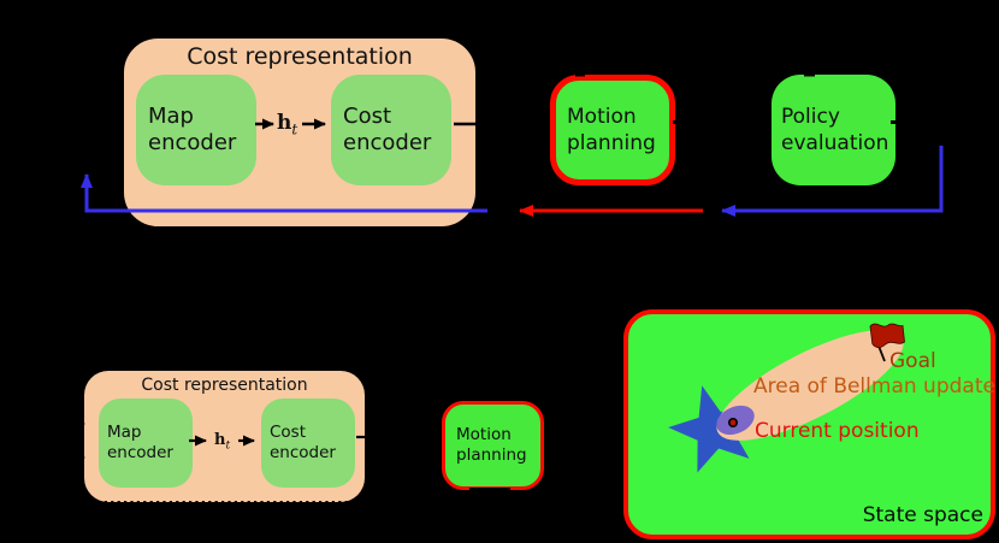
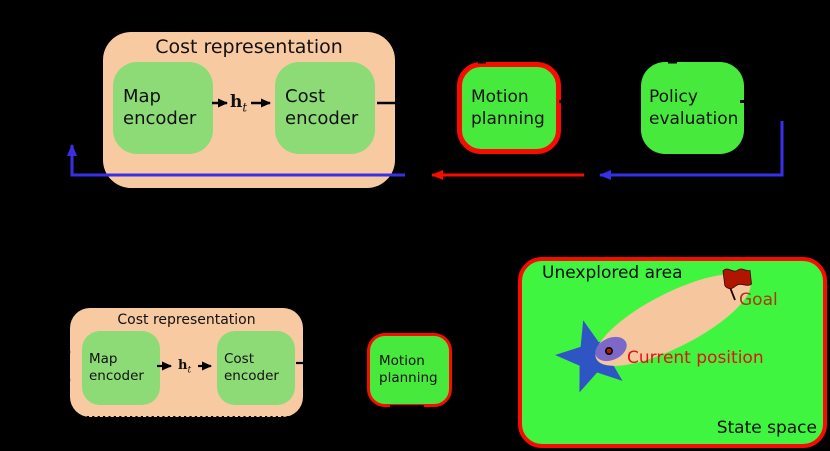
  Cost representation
  Map
  encoder
  Cost
  encoder
  ht
  Motion
  planning
  Policy
  evaluation
  Cost representation
  Map
  encoder
  Cost
  encoder
  ht
  Motion
  planning
+ Unexplored area
  Goal
- Area of Bellman update
  Current position
  State space
